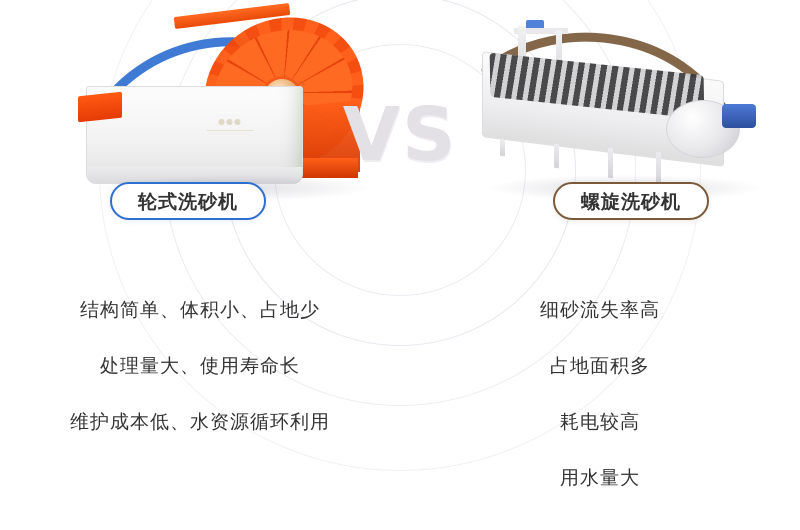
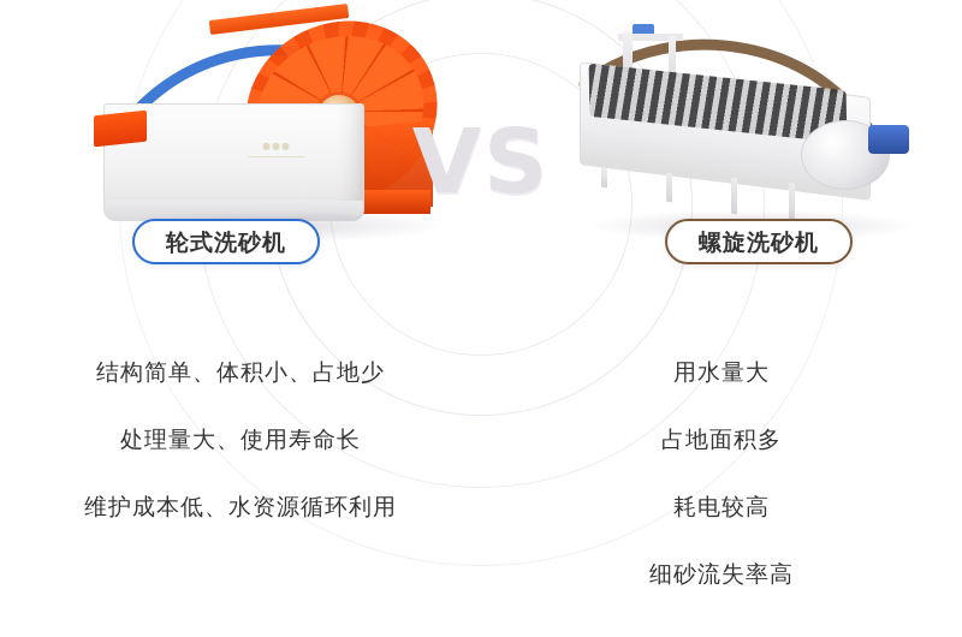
  ●●●
  VS
  轮式洗砂机
  螺旋洗砂机
  结构简单、体积小、占地少
  处理量大、使用寿命长
  维护成本低、水资源循环利用
- 细砂流失率高
+ 用水量大
  占地面积多
  耗电较高
- 用水量大
+ 细砂流失率高
